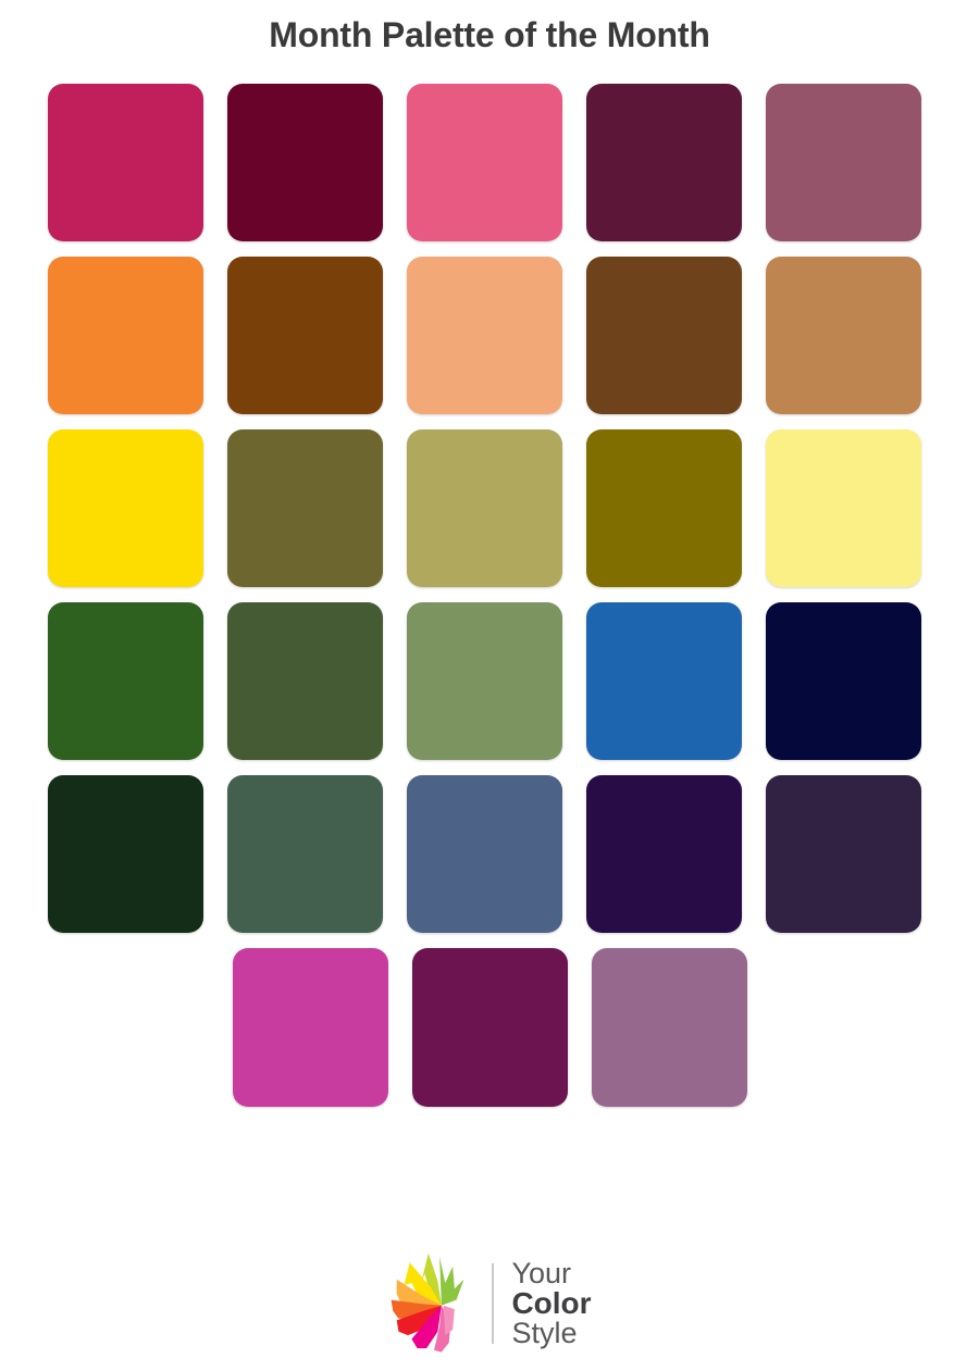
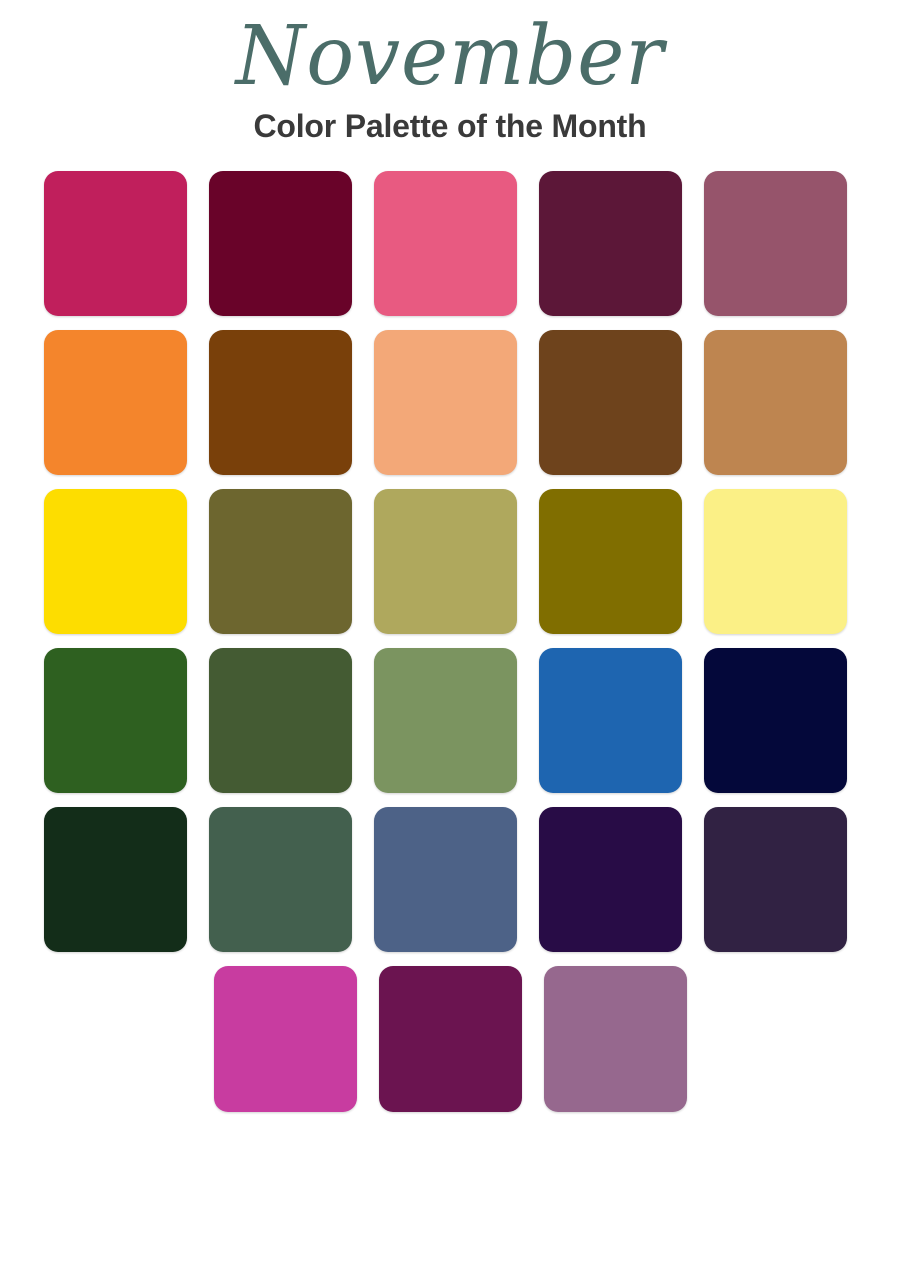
+ November
- Month Palette of the Month
+ Color Palette of the Month
- Your
- Color
- Style
